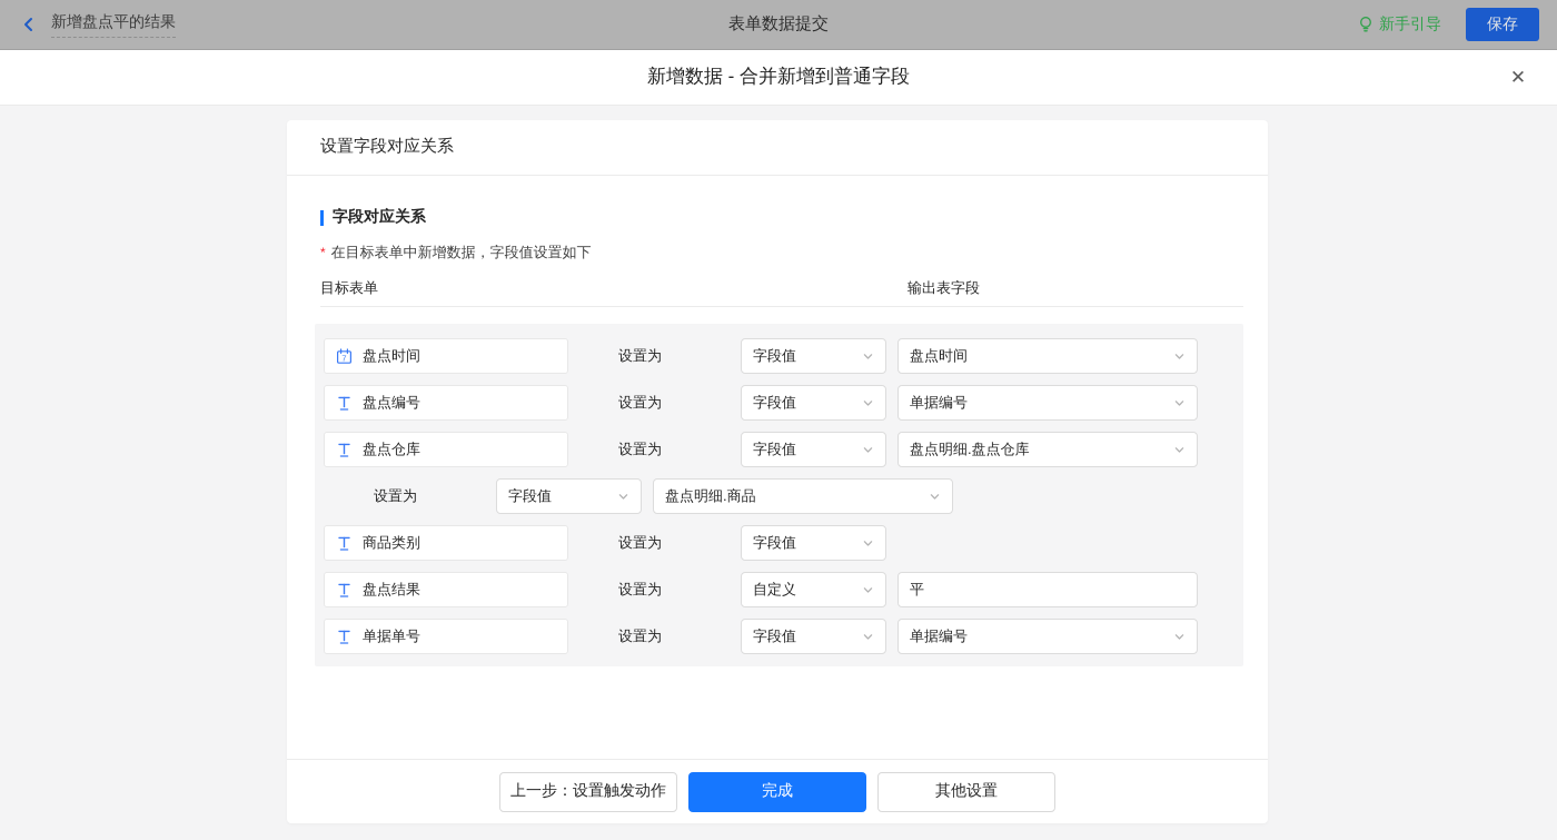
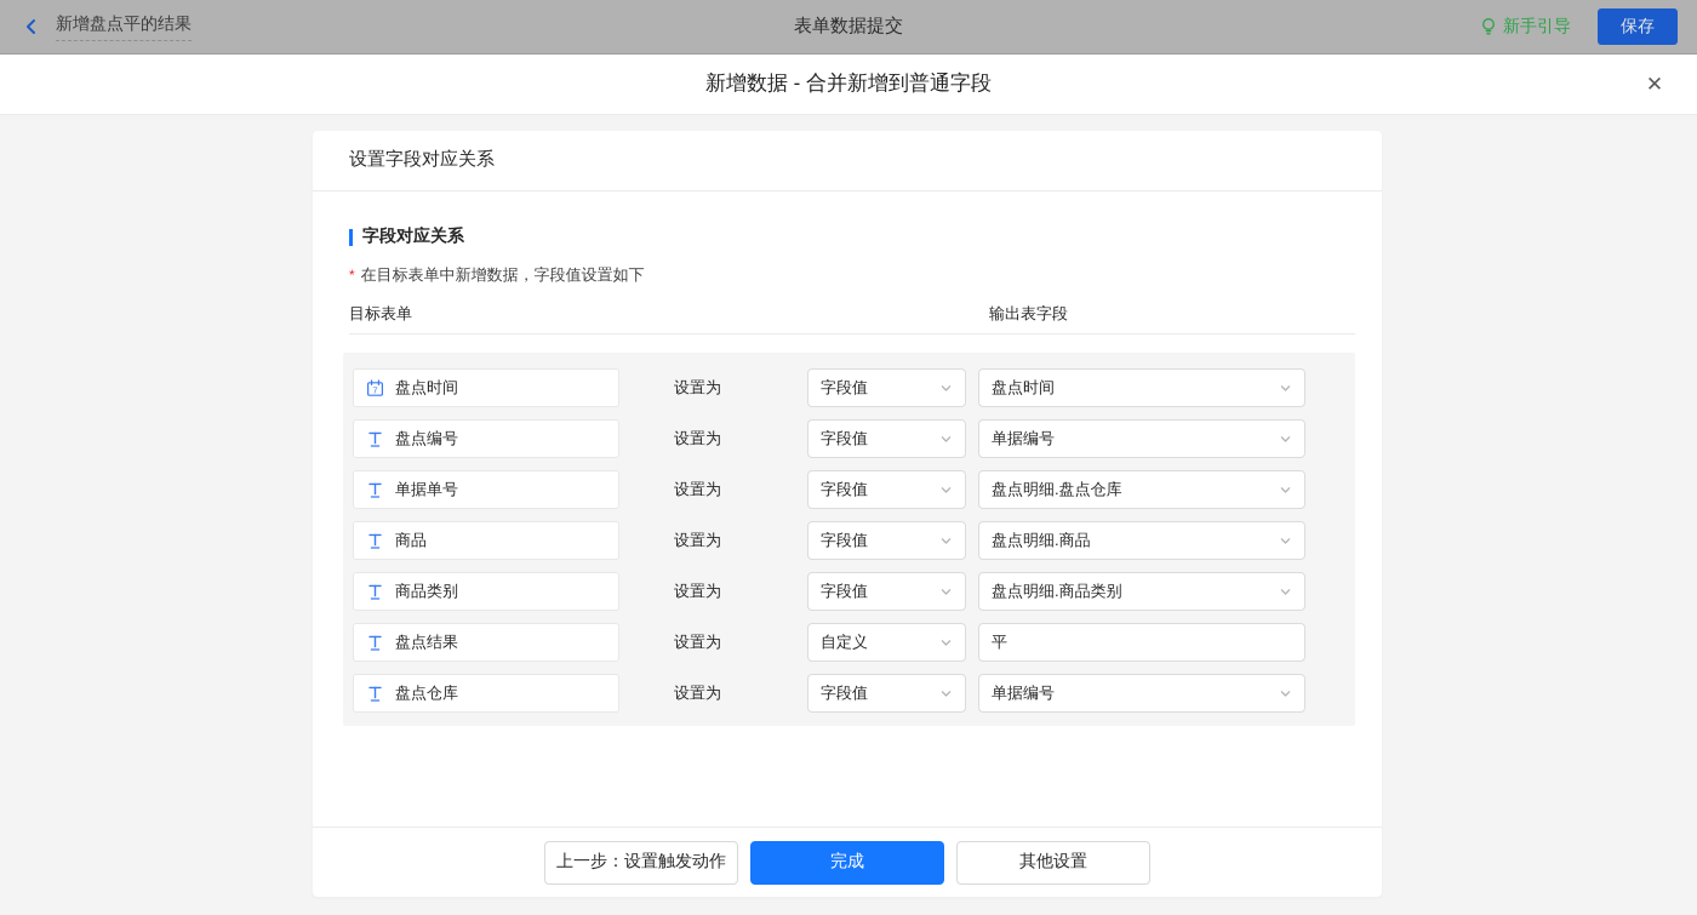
  表单数据提交
  新增盘点平的结果
  新手引导
  保存
  新增数据 - 合并新增到普通字段
  ✕
  设置字段对应关系
  字段对应关系
  *
  在目标表单中新增数据，字段值设置如下
  目标表单
  输出表字段
  7
  盘点时间
  设置为
  字段值
  盘点时间
  盘点编号
  设置为
  字段值
  单据编号
- 盘点仓库
+ 单据单号
  设置为
  字段值
  盘点明细.盘点仓库
+ 商品
  设置为
  字段值
  盘点明细.商品
  商品类别
  设置为
  字段值
+ 盘点明细.商品类别
  盘点结果
  设置为
  自定义
  平
- 单据单号
+ 盘点仓库
  设置为
  字段值
  单据编号
  上一步：设置触发动作
  完成
  其他设置
